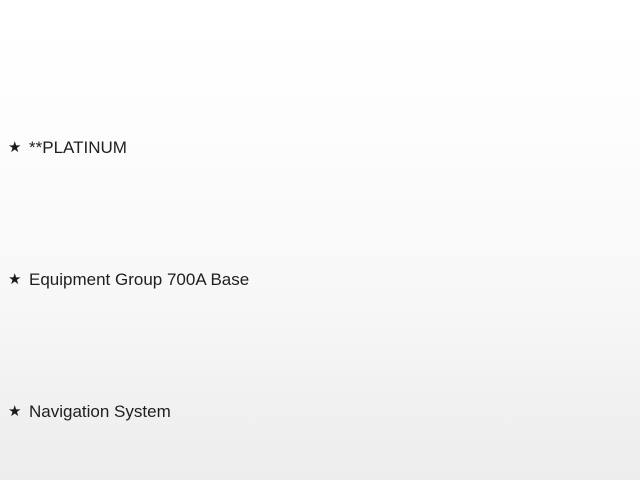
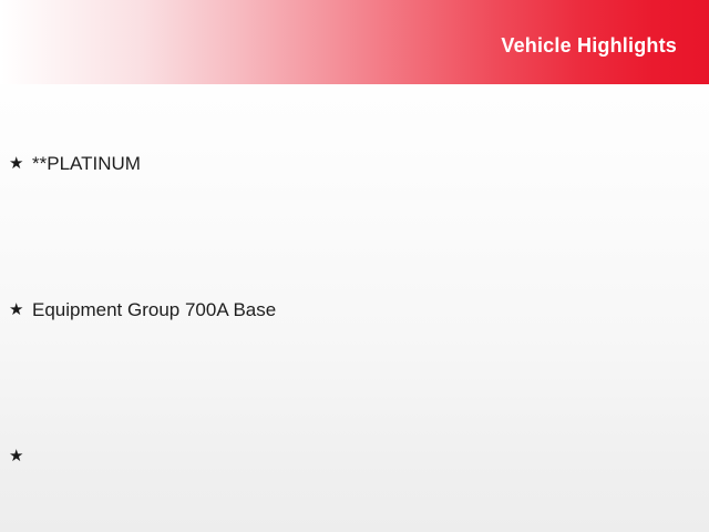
+ Vehicle Highlights
  ★
  **PLATINUM
  ★
  Equipment Group 700A Base
  ★
- Navigation System
